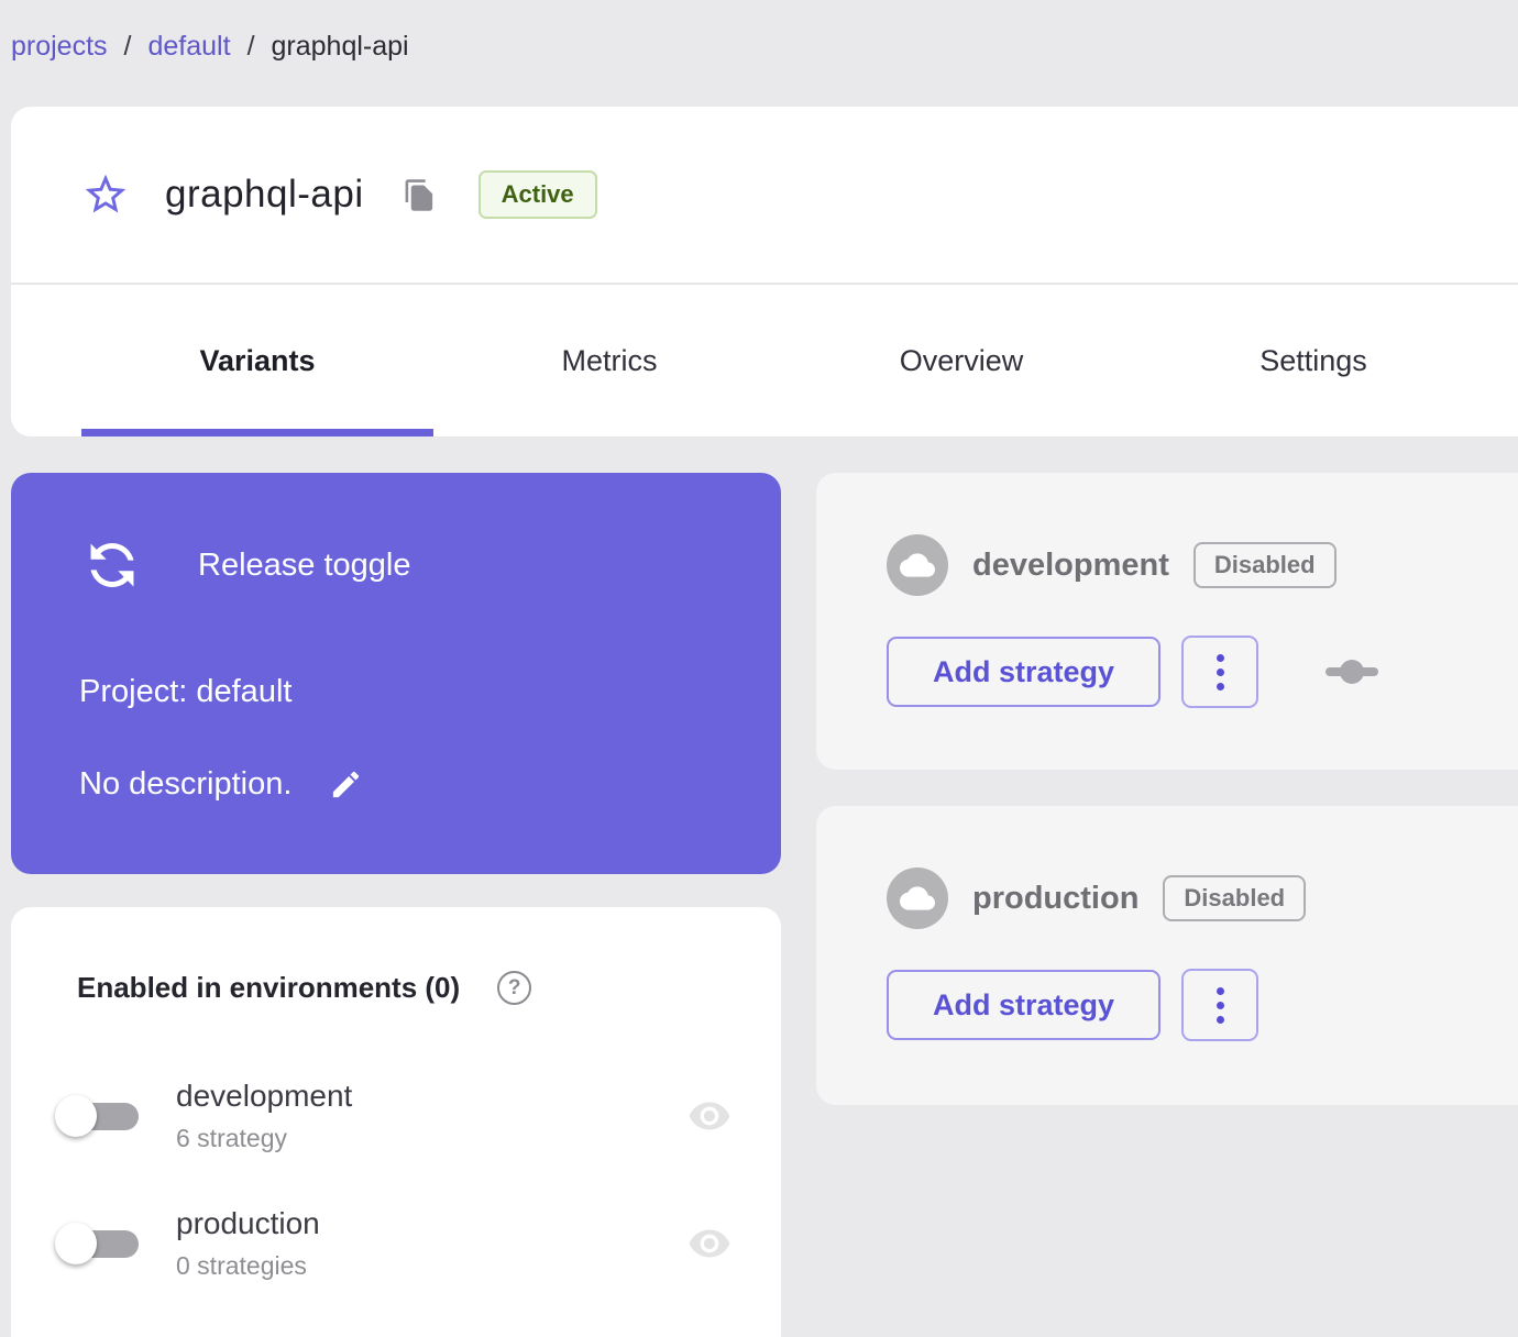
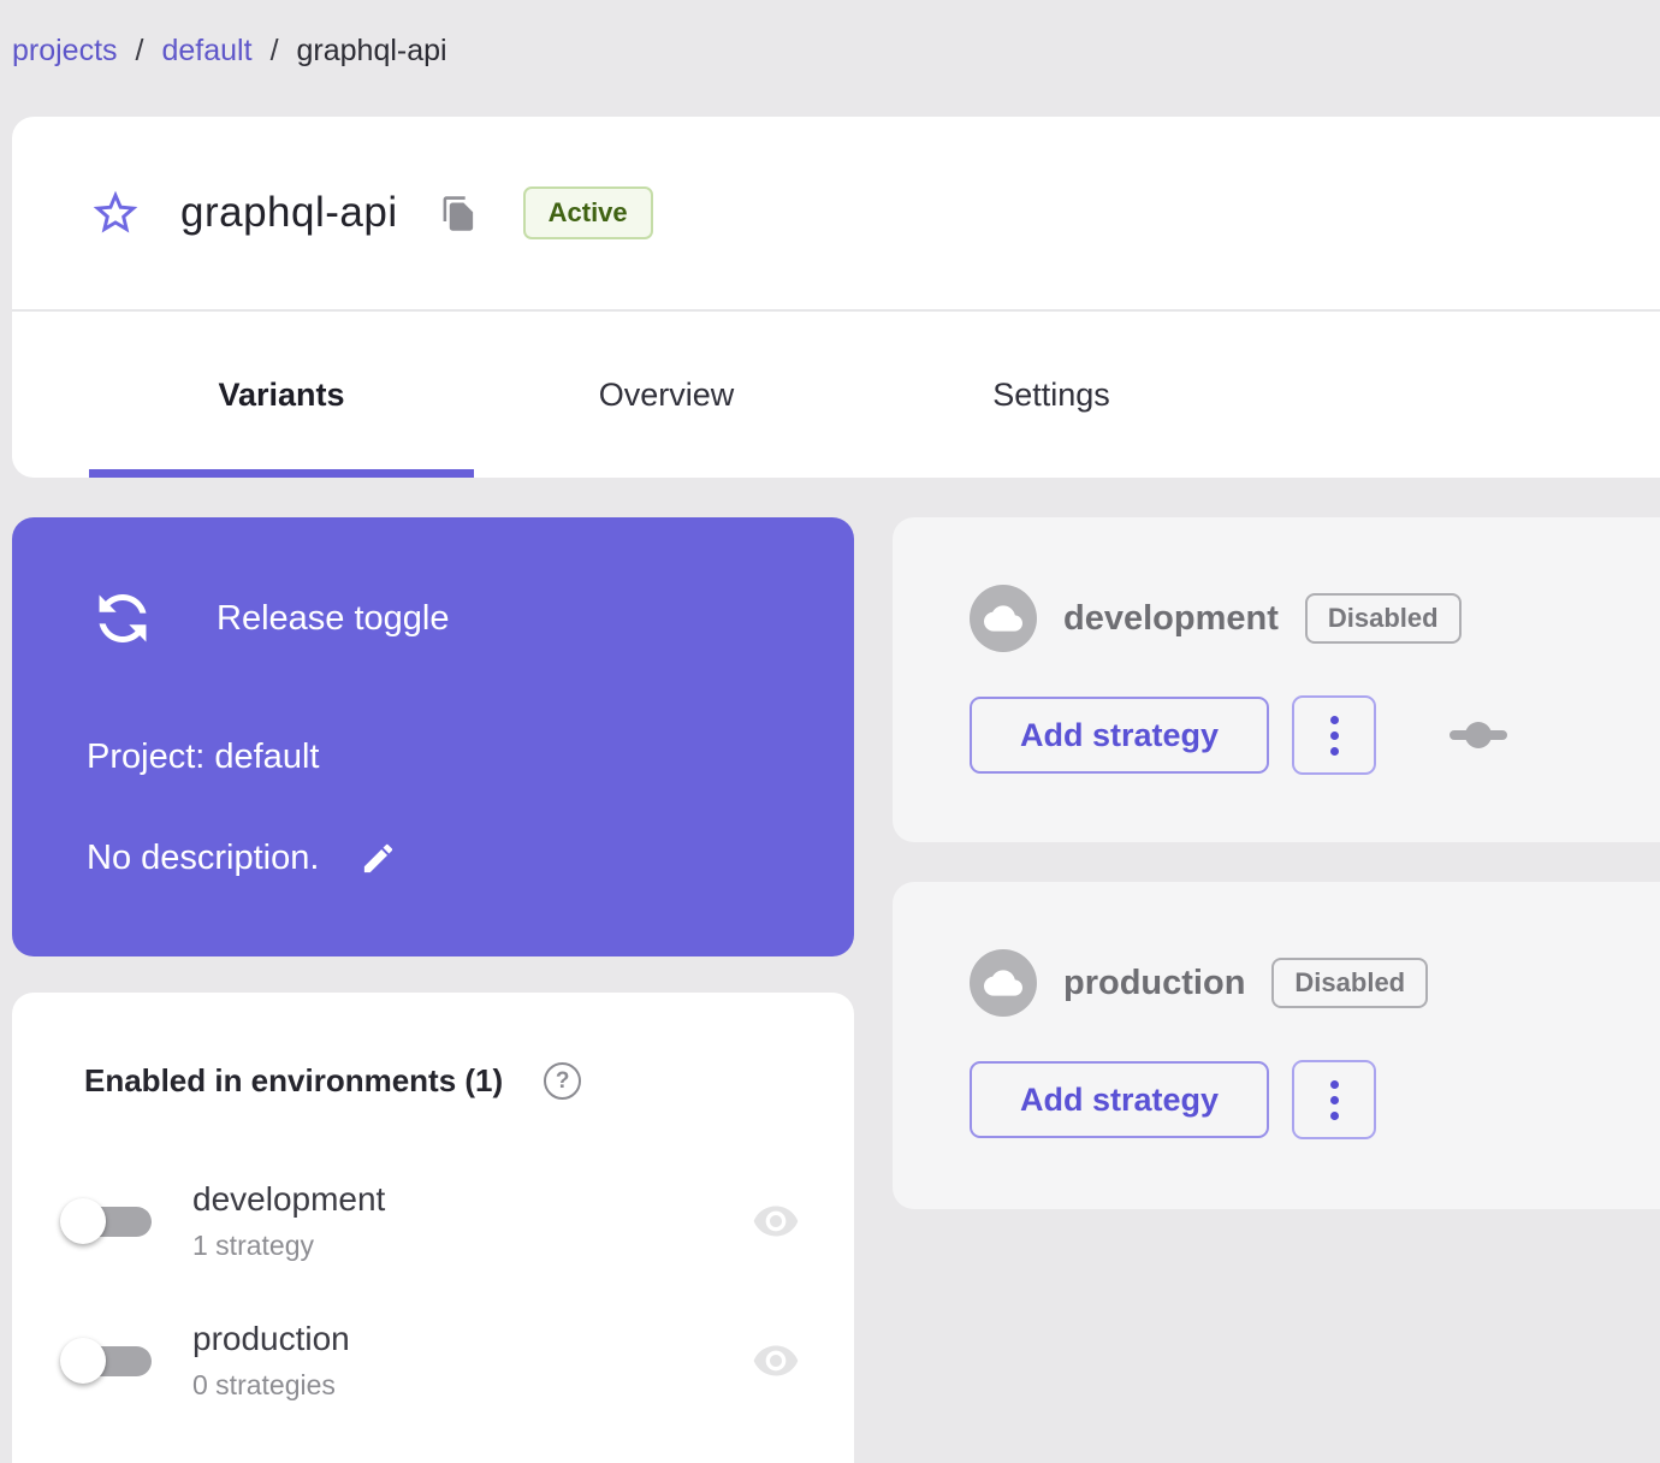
  projects
  /
  default
  /
  graphql-api
  graphql-api
  Active
  Variants
- Metrics
  Overview
  Settings
  Release toggle
  Project: default
  No description.
- Enabled in environments (0)
+ Enabled in environments (1)
  ?
  development
- 6 strategy
+ 1 strategy
  production
  0 strategies
  development
  Disabled
  Add strategy
  production
  Disabled
  Add strategy
